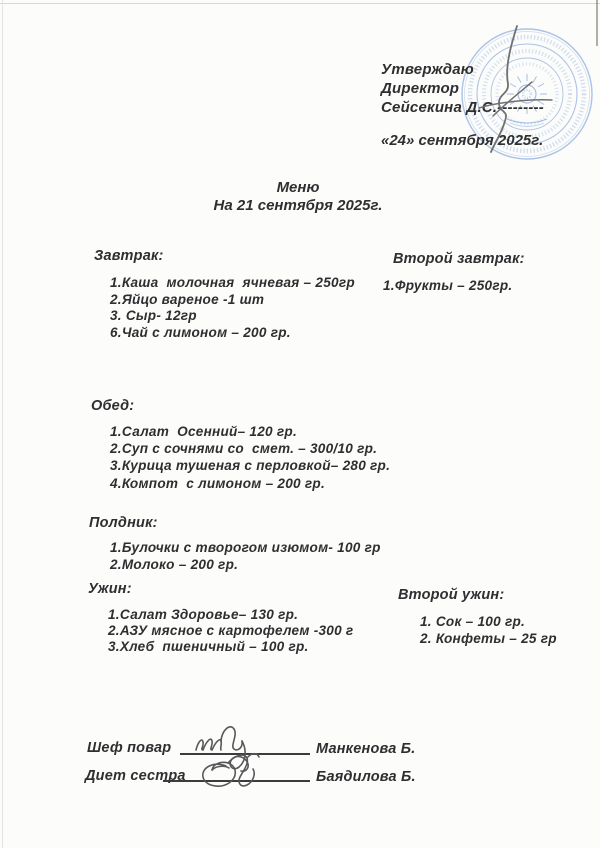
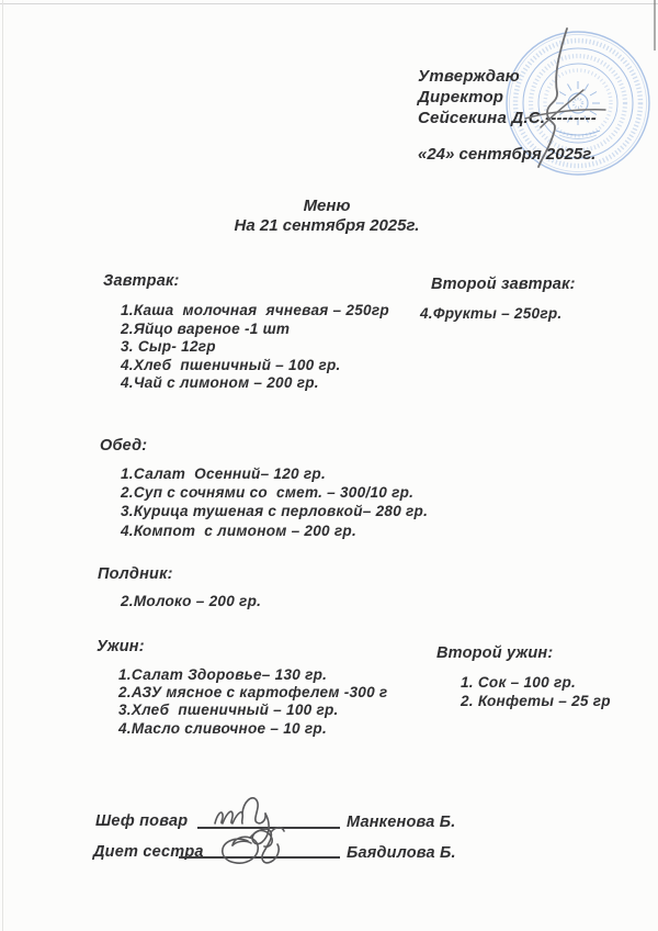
  Утверждаю
  Директор
  Сейсекина ДС.--------
  «24» сентября 2025г.
  Меню
  На 21 сентября 2025г.
  Завтрак:
  1.Каша молочная ячневая – 250гр
  2.Яйцо вареное -1 шт
  3. Сыр- 12гр
+ 4.Хлеб пшеничный – 100 гр.
- 6.Чай с лимоном – 200 гр.
+ 4.Чай с лимоном – 200 гр.
  Второй завтрак:
- 1.Фрукты – 250гр.
+ 4.Фрукты – 250гр.
  Обед:
  1.Салат Осенний– 120 гр.
  2.Суп с сочнями со смет. – 300/10 гр.
  3.Курица тушеная с перловкой– 280 гр.
  4.Компот с лимоном – 200 гр.
  Полдник:
- 1.Булочки с творогом изюмом- 100 гр
  2.Молоко – 200 гр.
  Ужин:
  1.Салат Здоровье– 130 гр.
  2.АЗУ мясное с картофелем -300 г
  3.Хлеб пшеничный – 100 гр.
+ 4.Масло сливочное – 10 гр.
  Второй ужин:
  1. Сок – 100 гр.
  2. Конфеты – 25 гр
  Шеф повар
  Манкенова Б.
  Диет сестра
  Баядилова Б.
